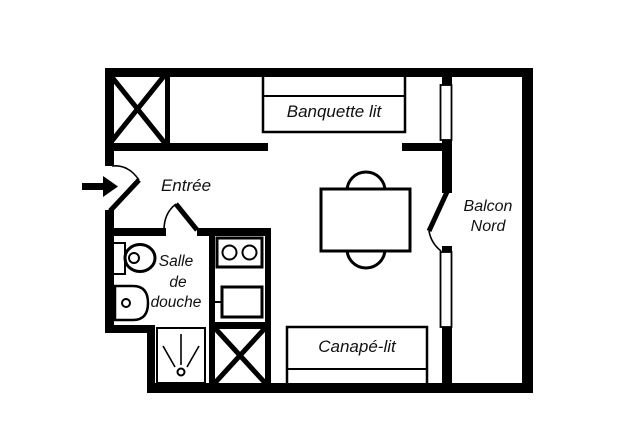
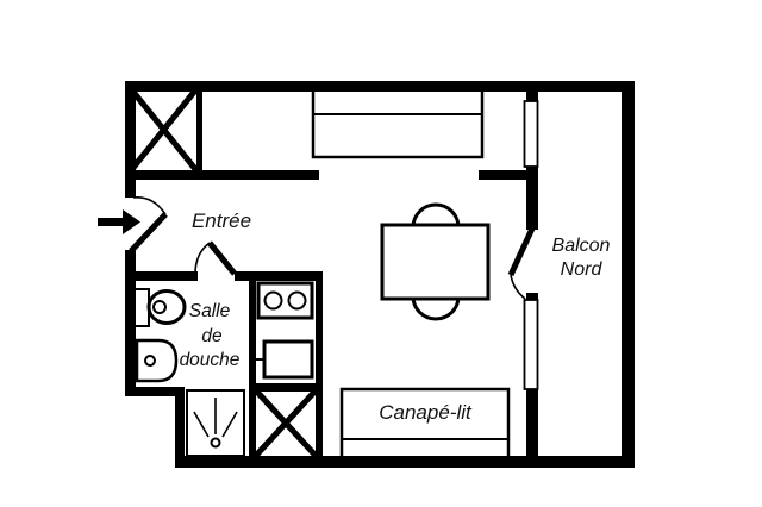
- Banquette lit
  Entrée
  Balcon
  Nord
  Salle
  de
  douche
  Canapé-lit
